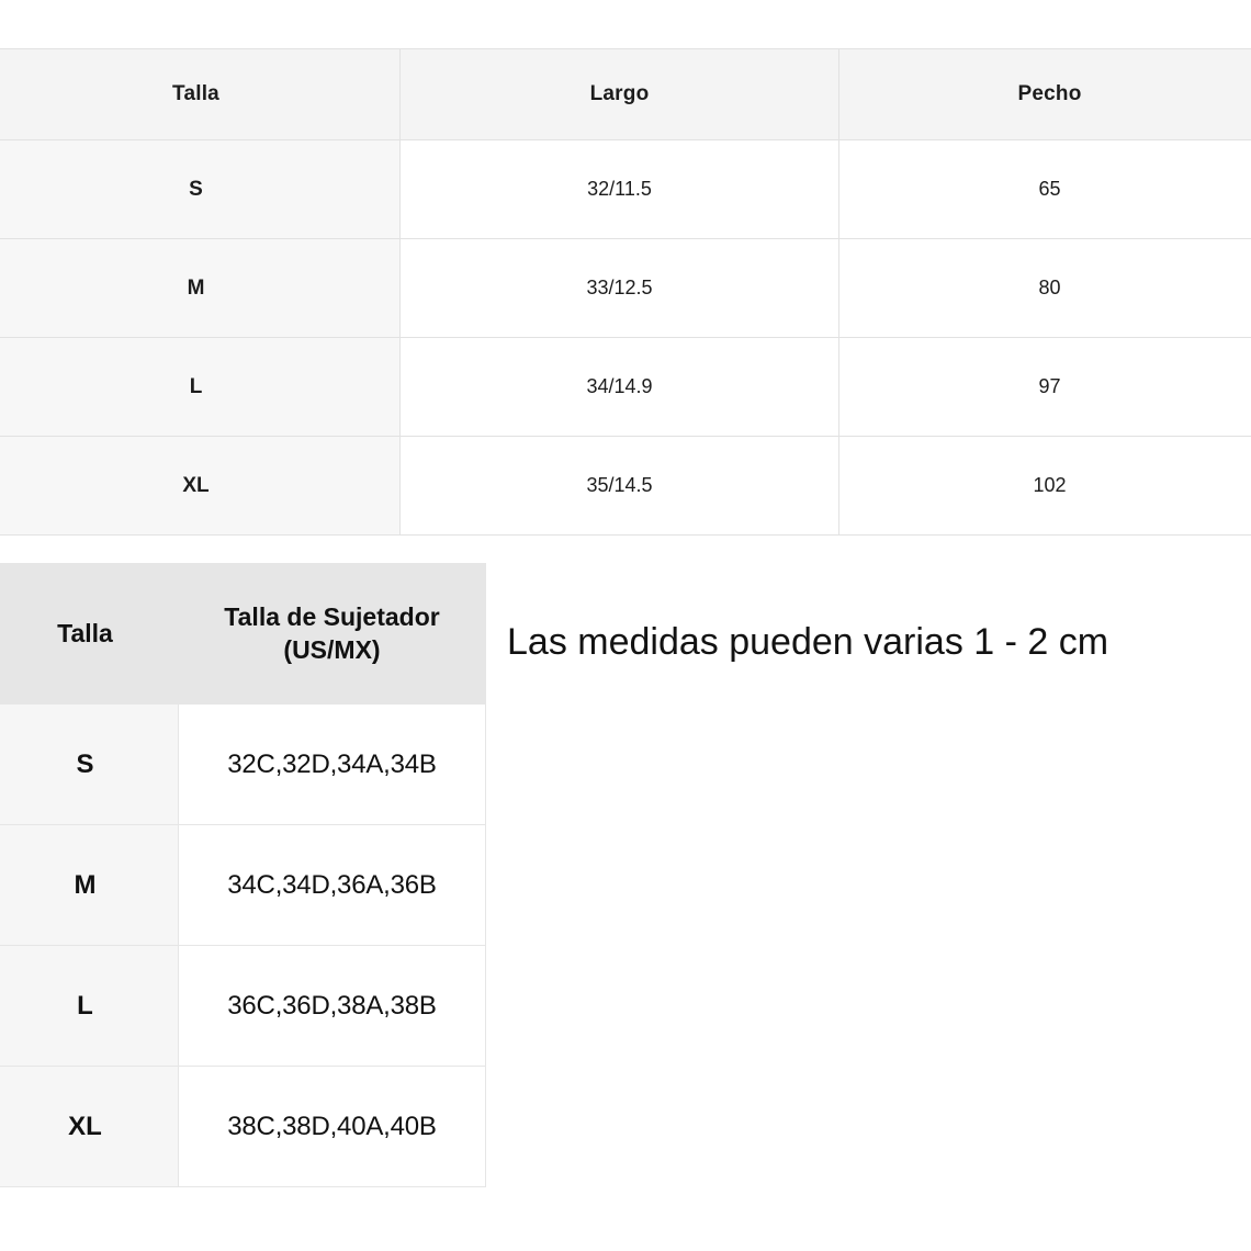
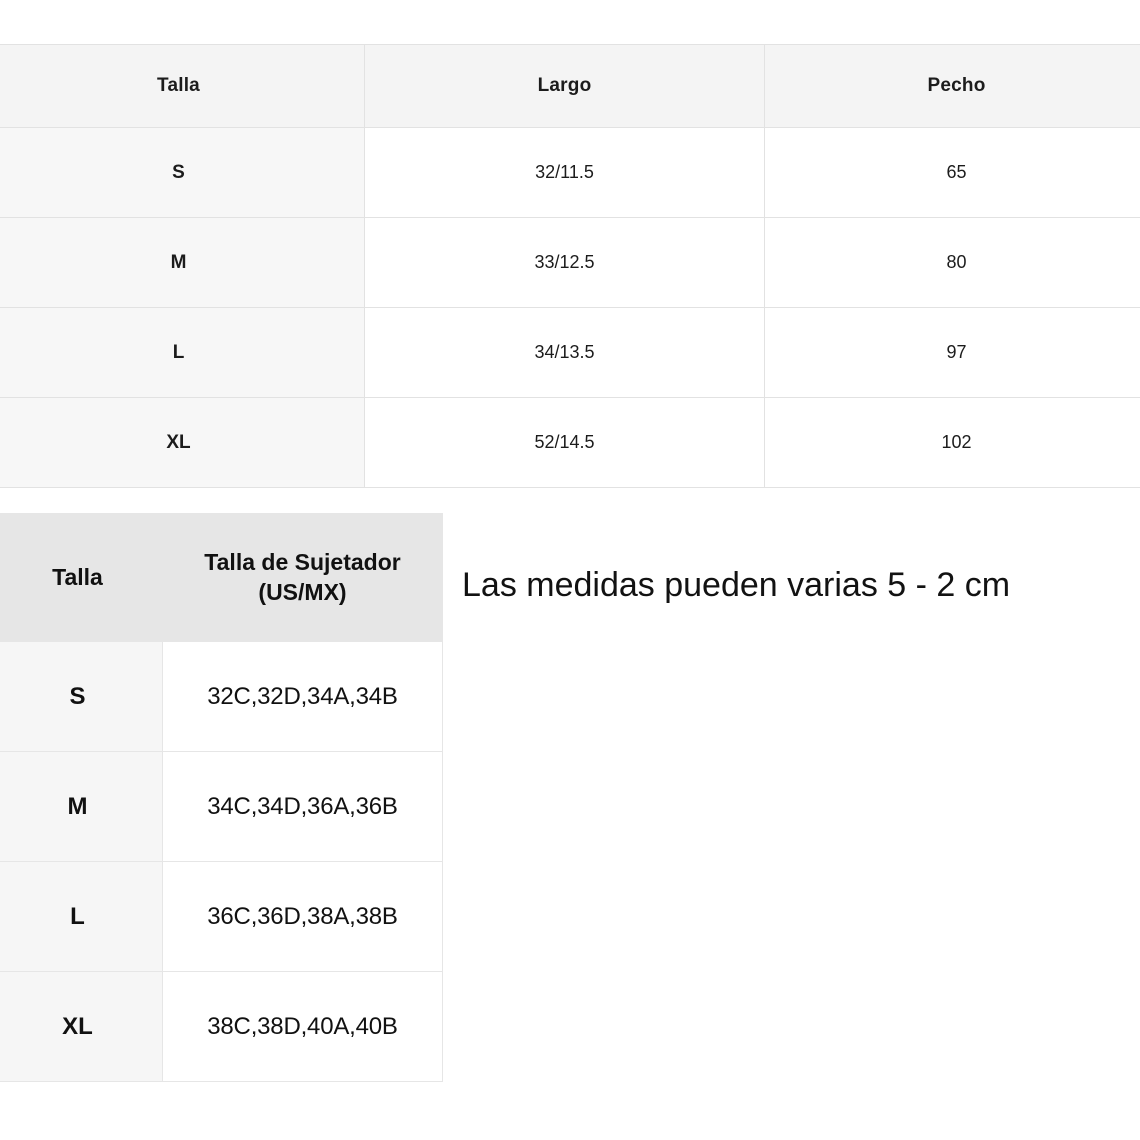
  Talla	Largo	Pecho
  S	32/11.5	65
  M	33/12.5	80
- L	34/14.9	97
+ L	34/13.5	97
- XL	35/14.5	102
+ XL	52/14.5	102
  Talla	Talla de Sujetador (US/MX)
  S	32C,32D,34A,34B
  M	34C,34D,36A,36B
  L	36C,36D,38A,38B
  XL	38C,38D,40A,40B
- Las medidas pueden varias 1 - 2 cm
+ Las medidas pueden varias 5 - 2 cm
